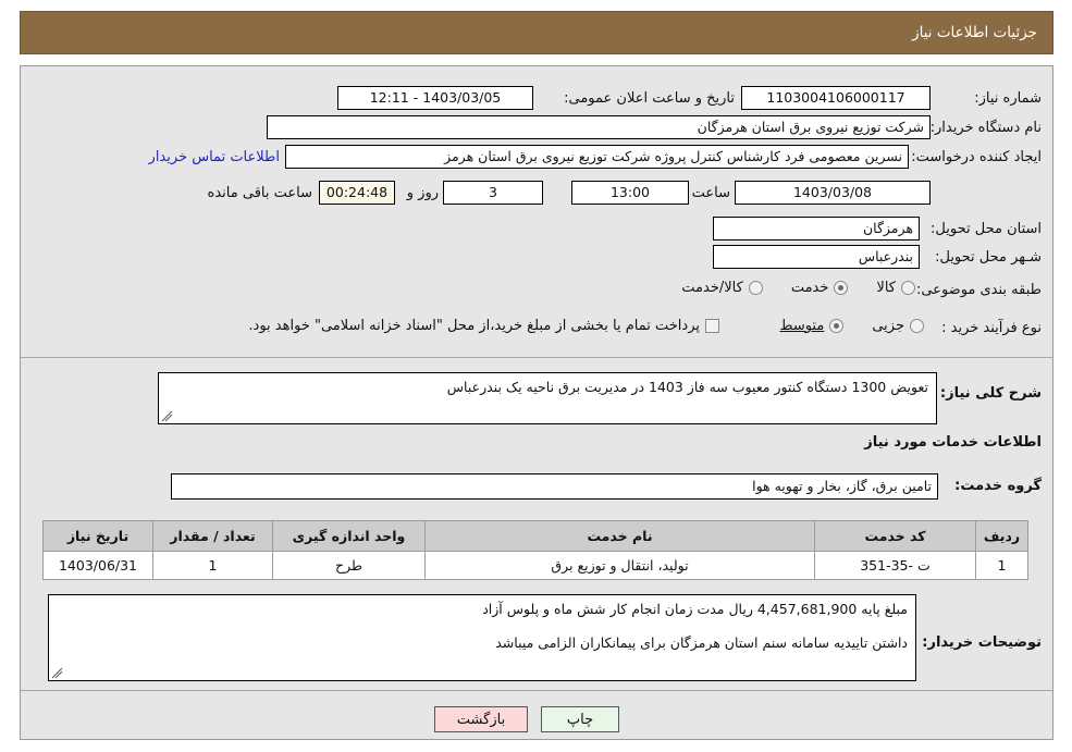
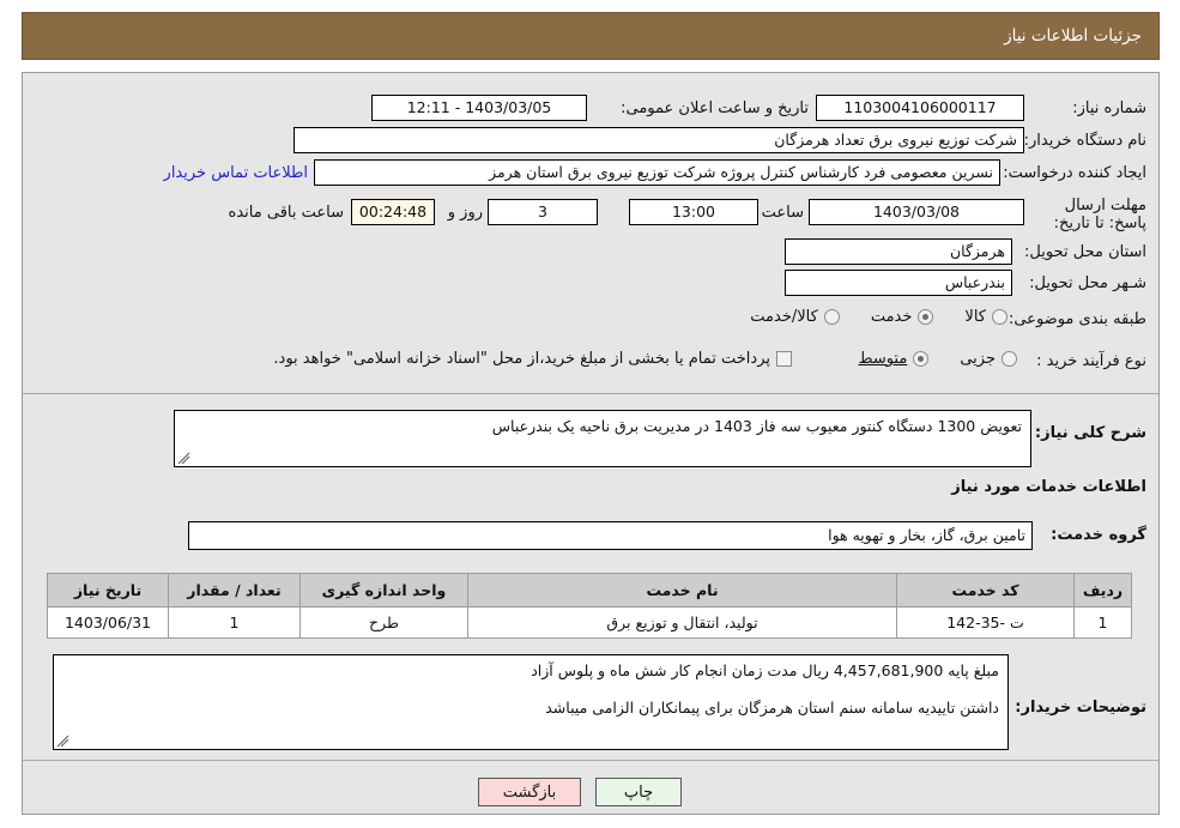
  جزئیات اطلاعات نیاز
  شماره نیاز:
  1103004106000117
  تاریخ و ساعت اعلان عمومی:
  1403/03/05 - 12:11
  نام دستگاه خریدار:
- شرکت توزیع نیروی برق استان هرمزگان
+ شرکت توزیع نیروی برق تعداد هرمزگان
  ایجاد کننده درخواست:
  نسرین معصومی فرد کارشناس کنترل پروژه شرکت توزیع نیروی برق استان هرمز
  اطلاعات تماس خریدار
+ مهلت ارسال پاسخ: تا تاریخ:
  1403/03/08
  ساعت
  13:00
  3
  روز و
  00:24:48
  ساعت باقی مانده
  استان محل تحویل:
  هرمزگان
  شـهر محل تحویل:
  بندرعباس
  طبقه بندی موضوعی:
  کالا
  خدمت
  کالا/خدمت
  نوع فرآیند خرید :
  جزیی
  متوسط
  پرداخت تمام یا بخشی از مبلغ خرید،از محل "اسناد خزانه اسلامی" خواهد بود.
  شرح کلی نیاز:
  تعویض 1300 دستگاه کنتور معیوب سه فاز 1403 در مدیریت برق ناحیه یک بندرعباس
  اطلاعات خدمات مورد نیاز
  گروه خدمت:
  تامین برق، گاز، بخار و تهویه هوا
  ردیف	کد خدمت	نام خدمت	واحد اندازه گیری	تعداد / مقدار	تاریخ نیاز
- 1	ت -35-351	تولید، انتقال و توزیع برق	طرح	1	1403/06/31
+ 1	ت -35-142	تولید، انتقال و توزیع برق	طرح	1	1403/06/31
  توضیحات خریدار:
  مبلغ پایه 4,457,681,900 ریال مدت زمان انجام کار شش ماه و پلوس آزاد
  داشتن تاییدیه سامانه سنم استان هرمزگان برای پیمانکاران الزامی میباشد
  چاپ
  بازگشت
